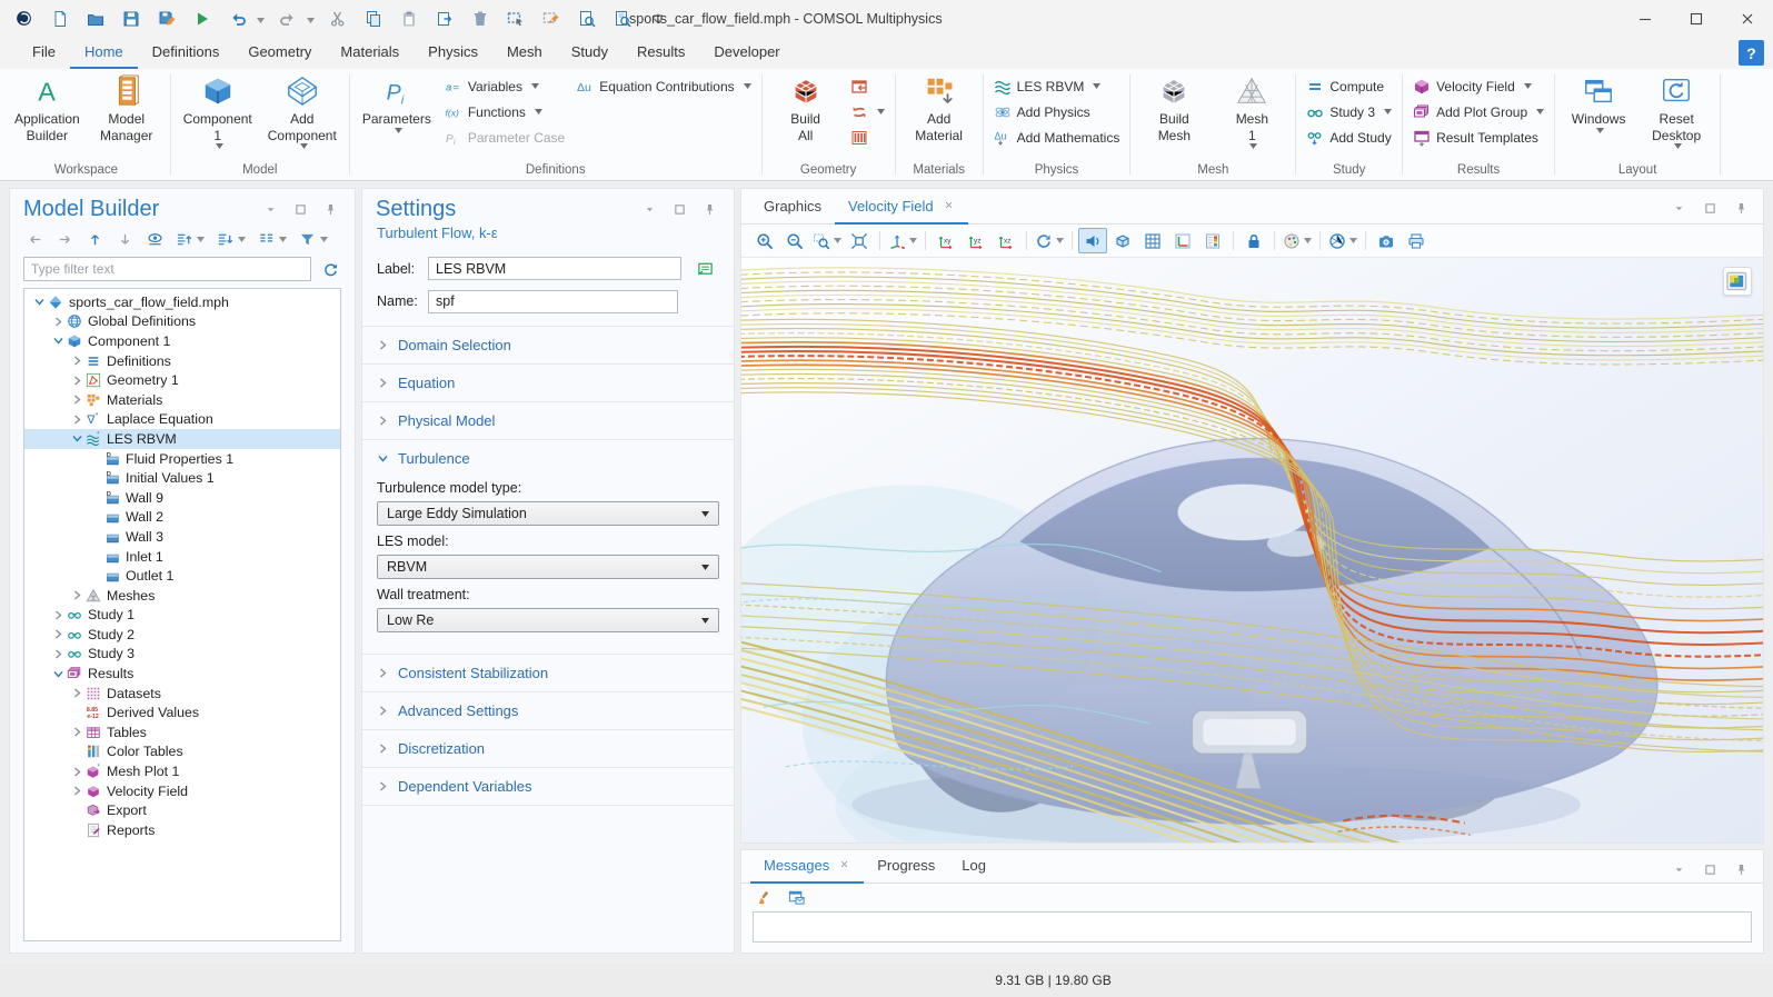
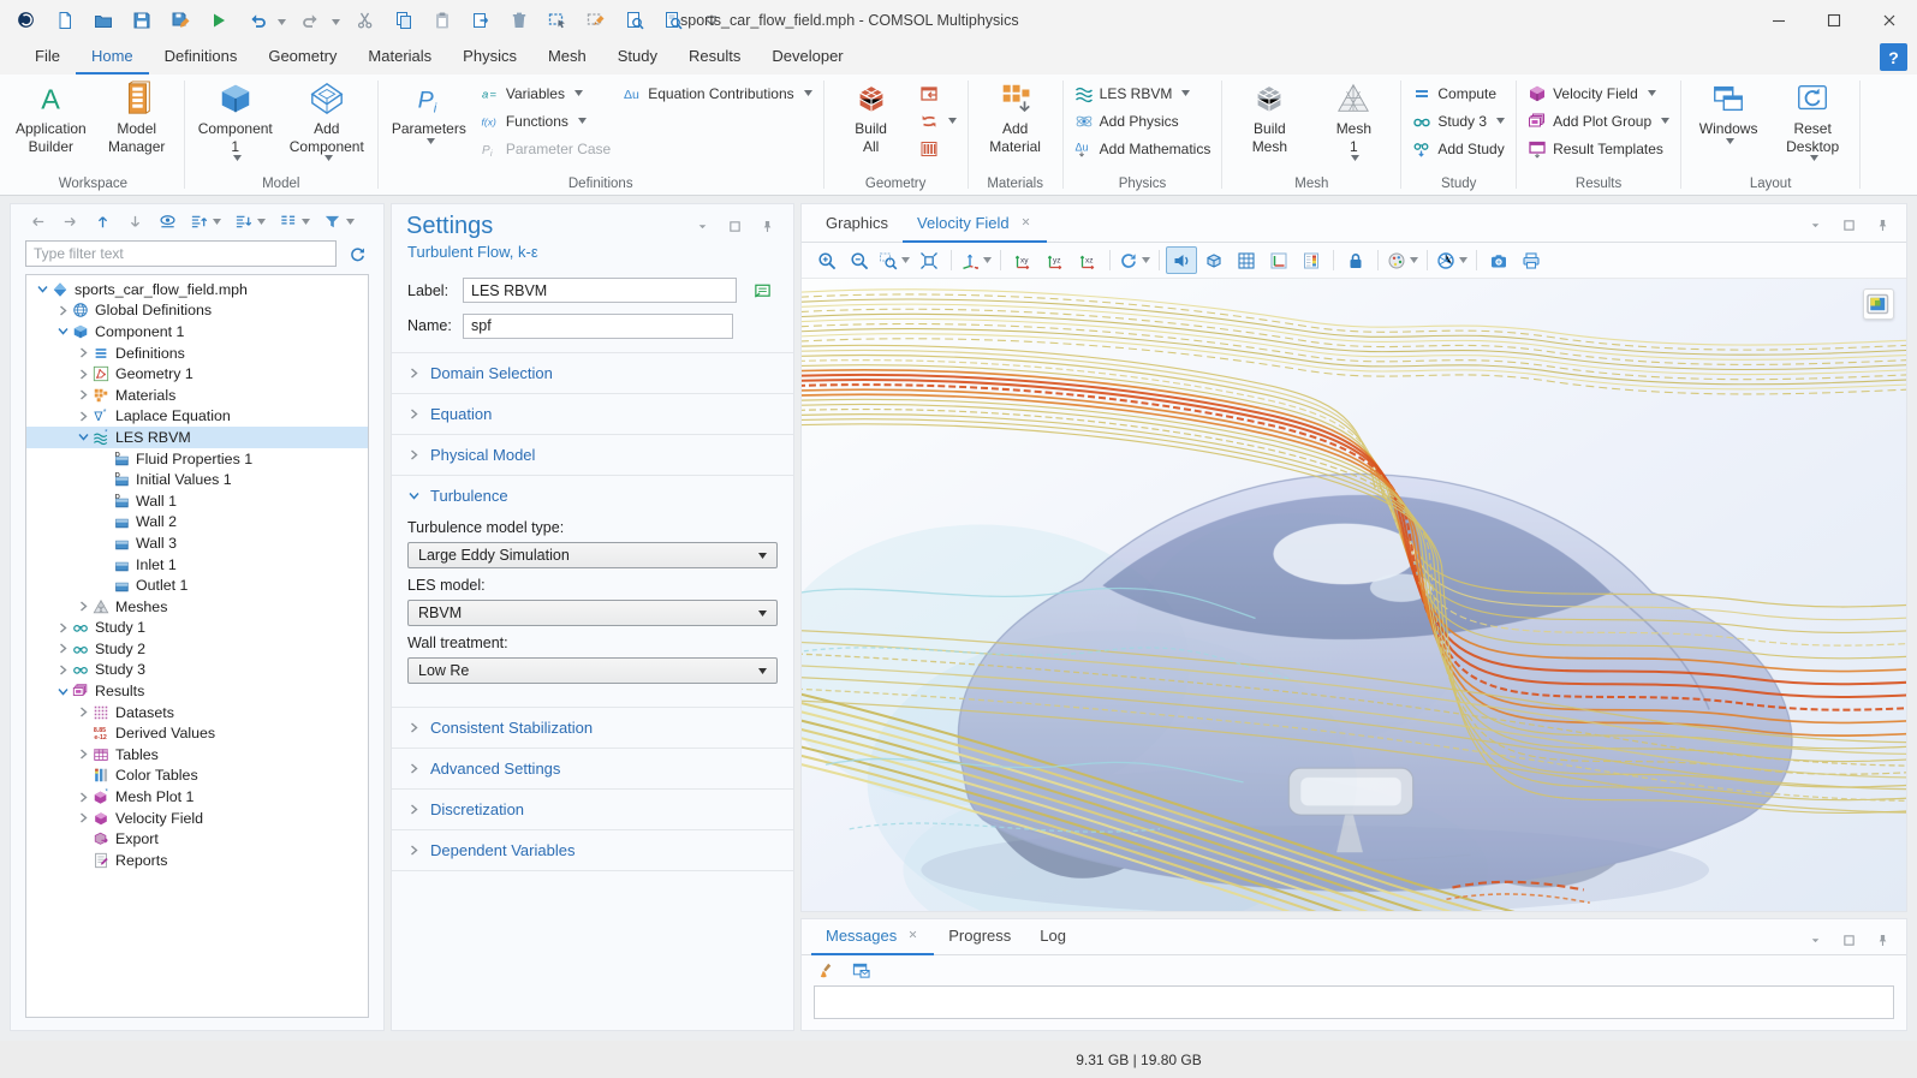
  sports_car_flow_field.mph - COMSOL Multiphysics
  File
  Home
  Definitions
  Geometry
  Materials
  Physics
  Mesh
  Study
  Results
  Developer
  ?
  A
  Application
  Builder
  Model
  Manager
  Workspace
  Component
  1
  Add
  Component
  Model
  P
  i
  Parameters
  a
  =
  Variables
  f(x)
  Functions
  P
  Parameter Case
  Δu
  Equation Contributions
  Definitions
  Build
  All
  Geometry
  Add
  Material
  Materials
  LES RBVM
  Add Physics
  Δu
  Add Mathematics
  Physics
  Build
  Mesh
  Mesh
  1
  Mesh
  Compute
  Study 3
  Add Study
  Study
  Velocity Field
  Add Plot Group
  Result Templates
  Results
  Windows
  Reset
  Desktop
  Layout
- Model Builder
  Type filter text
  sports_car_flow_field.mph
  Global Definitions
  Component 1
  Definitions
  Geometry 1
  Materials
  ∇
  Laplace Equation
  LES RBVM
  Fluid Properties 1
  Initial Values 1
- Wall 9
+ Wall 1
  Wall 2
  Wall 3
  Inlet 1
  Outlet 1
  Meshes
  Study 1
  Study 2
  Study 3
  Results
  Datasets
  Derived Values
  Tables
  Color Tables
  Mesh Plot 1
  Velocity Field
  Export
  Reports
  Settings
  Turbulent Flow, k-ε
  Label:
  LES RBVM
  Name:
  spf
  Domain Selection
  Equation
  Physical Model
  Turbulence
  Turbulence model type:
  Large Eddy Simulation
  LES model:
  RBVM
  Wall treatment:
  Low Re
  Consistent Stabilization
  Advanced Settings
  Discretization
  Dependent Variables
  Graphics
  Velocity Field
  Messages
  Progress
  Log
  9.31 GB | 19.80 GB
